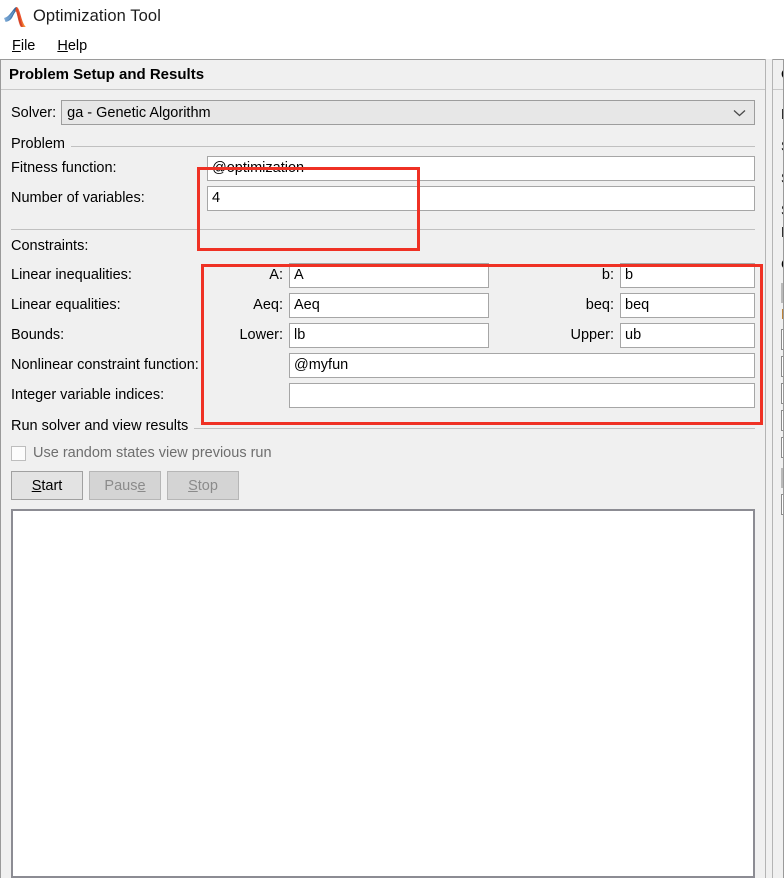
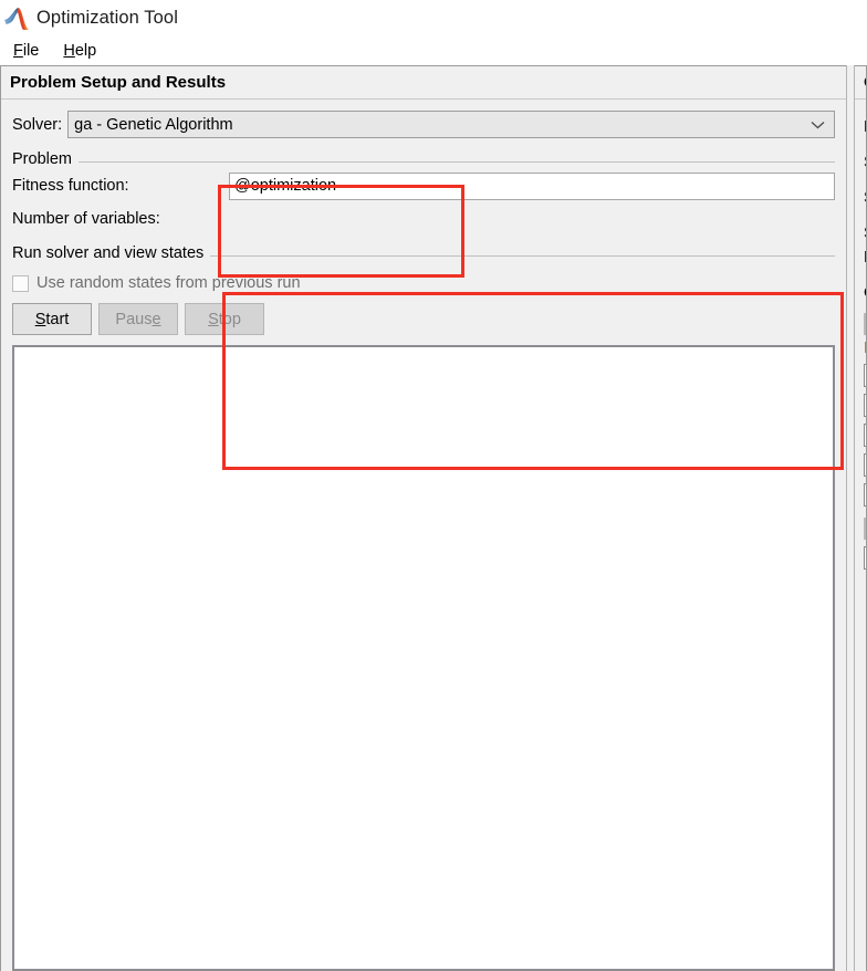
  Optimization Tool
  File
  Help
  Problem Setup and Results
  Solver:
  ga - Genetic Algorithm
  Problem
  Fitness function:
  @optimization
  Number of variables:
- 4
- Constraints:
- Linear inequalities:
- A:
- A
- b:
- b
- Linear equalities:
- Aeq:
- Aeq
- beq:
- beq
- Bounds:
- Lower:
- lb
- Upper:
- ub
- Nonlinear constraint function:
- @myfun
- Integer variable indices:
- Run solver and view results
+ Run solver and view states
- Use random states view previous run
+ Use random states from previous run
  Start
  Pause
  Stop
